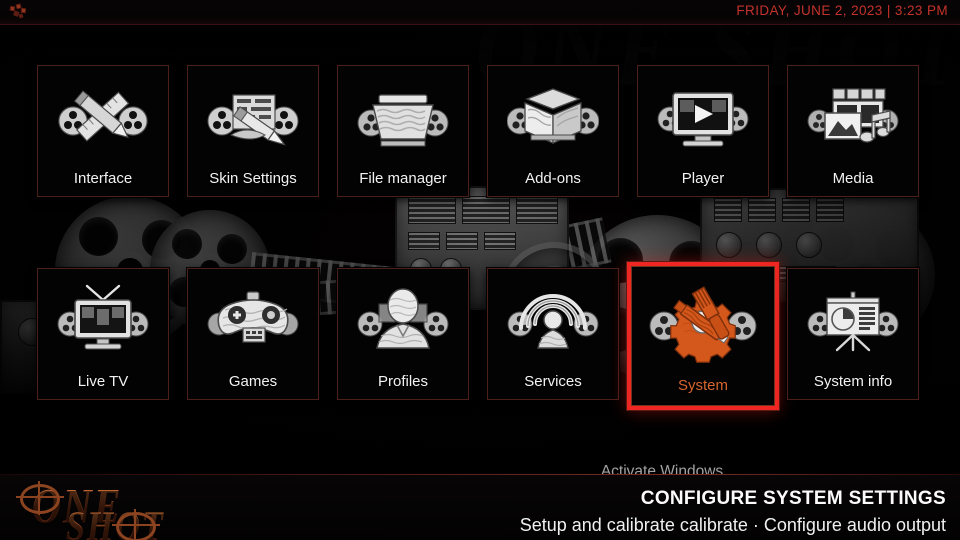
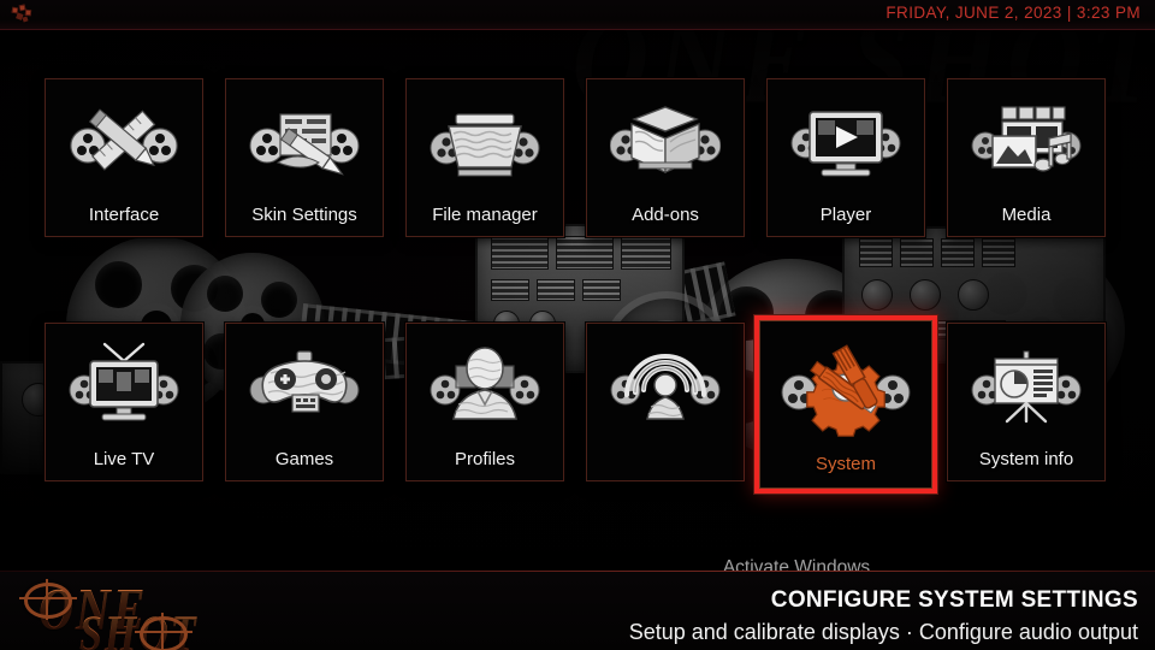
  FRIDAY, JUNE 2, 2023 | 3:23 PM
  Interface
  Skin Settings
  File manager
  Add-ons
  Player
  Media
  Live TV
  Games
  Profiles
- Services
  System
  System info
  Activate Windows
  CONFIGURE SYSTEM SETTINGS
- Setup and calibrate calibrate · Configure audio output
+ Setup and calibrate displays · Configure audio output
  SHOT
